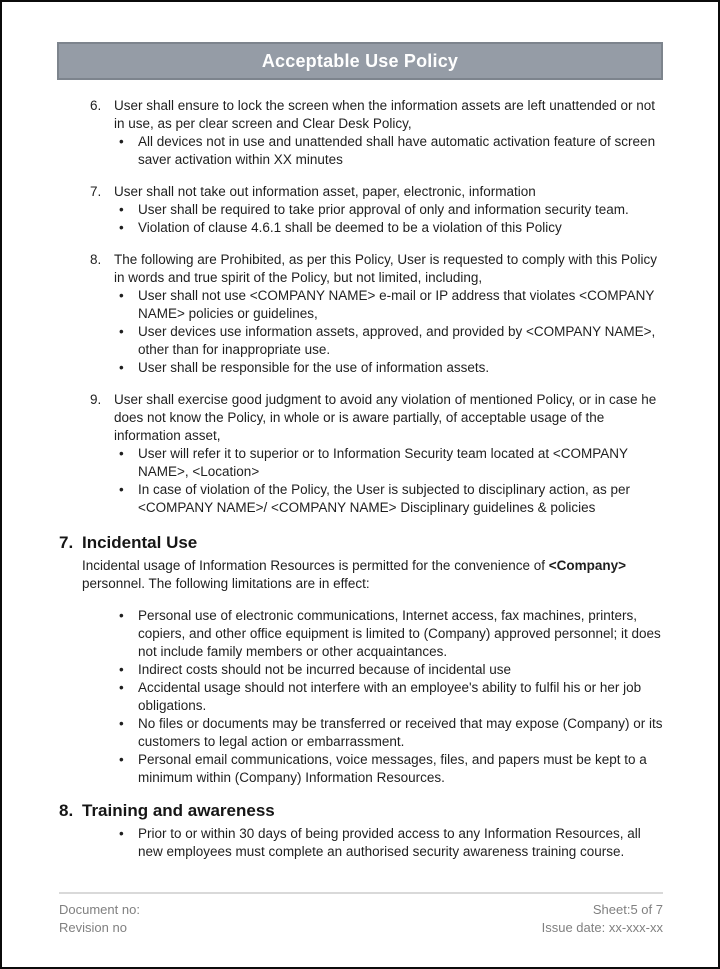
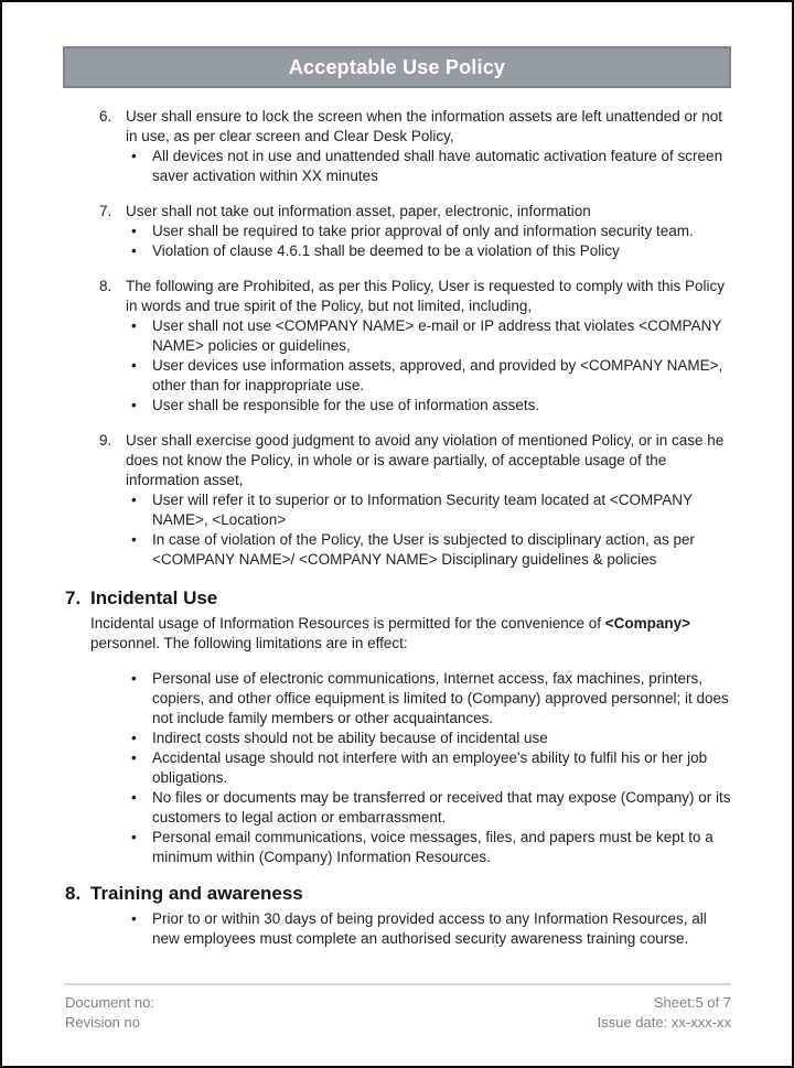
  Acceptable Use Policy
  6.
  User shall ensure to lock the screen when the information assets are left unattended or not in use, as per clear screen and Clear Desk Policy,
  •
  All devices not in use and unattended shall have automatic activation feature of screen saver activation within XX minutes
  7.
  User shall not take out information asset, paper, electronic, information
  •
  User shall be required to take prior approval of only and information security team.
  •
  Violation of clause 4.6.1 shall be deemed to be a violation of this Policy
  8.
  The following are Prohibited, as per this Policy, User is requested to comply with this Policy in words and true spirit of the Policy, but not limited, including,
  •
  User shall not use <COMPANY NAME> e-mail or IP address that violates <COMPANY NAME> policies or guidelines,
  •
  User devices use information assets, approved, and provided by <COMPANY NAME>, other than for inappropriate use.
  •
  User shall be responsible for the use of information assets.
  9.
  User shall exercise good judgment to avoid any violation of mentioned Policy, or in case he does not know the Policy, in whole or is aware partially, of acceptable usage of the information asset,
  •
  User will refer it to superior or to Information Security team located at <COMPANY NAME>, <Location>
  •
  In case of violation of the Policy, the User is subjected to disciplinary action, as per <COMPANY NAME>/ <COMPANY NAME> Disciplinary guidelines & policies
  7. Incidental Use
  Incidental usage of Information Resources is permitted for the convenience of <Company> personnel. The following limitations are in effect:
  •
  Personal use of electronic communications, Internet access, fax machines, printers, copiers, and other office equipment is limited to (Company) approved personnel; it does not include family members or other acquaintances.
  •
- Indirect costs should not be incurred because of incidental use
+ Indirect costs should not be ability because of incidental use
  •
  Accidental usage should not interfere with an employee's ability to fulfil his or her job obligations.
  •
  No files or documents may be transferred or received that may expose (Company) or its customers to legal action or embarrassment.
  •
  Personal email communications, voice messages, files, and papers must be kept to a minimum within (Company) Information Resources.
  8. Training and awareness
  •
  Prior to or within 30 days of being provided access to any Information Resources, all new employees must complete an authorised security awareness training course.
  Document no:
  Revision no
  Sheet:5 of 7
  Issue date: xx-xxx-xx
